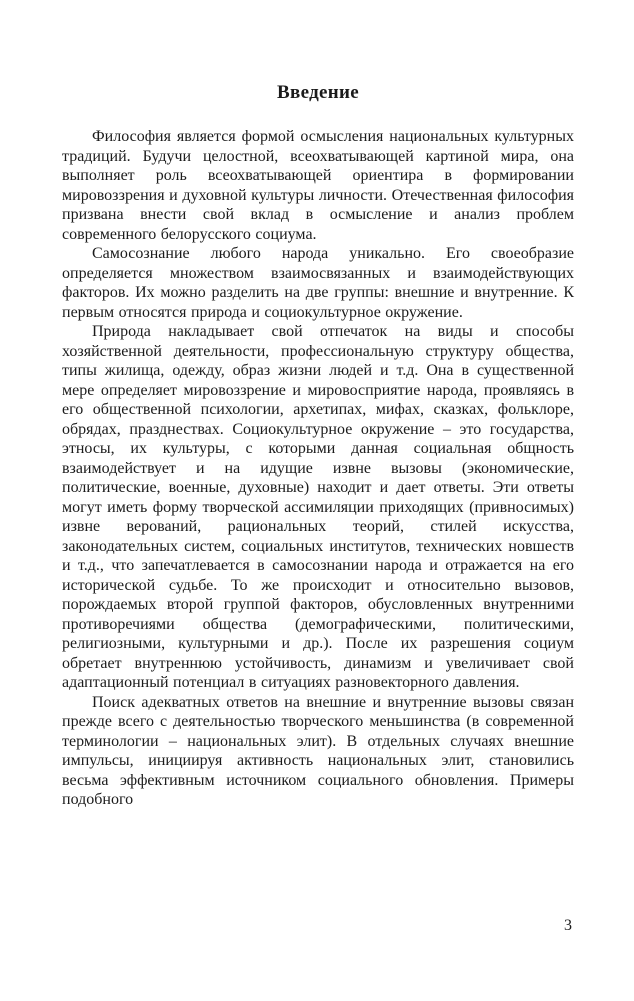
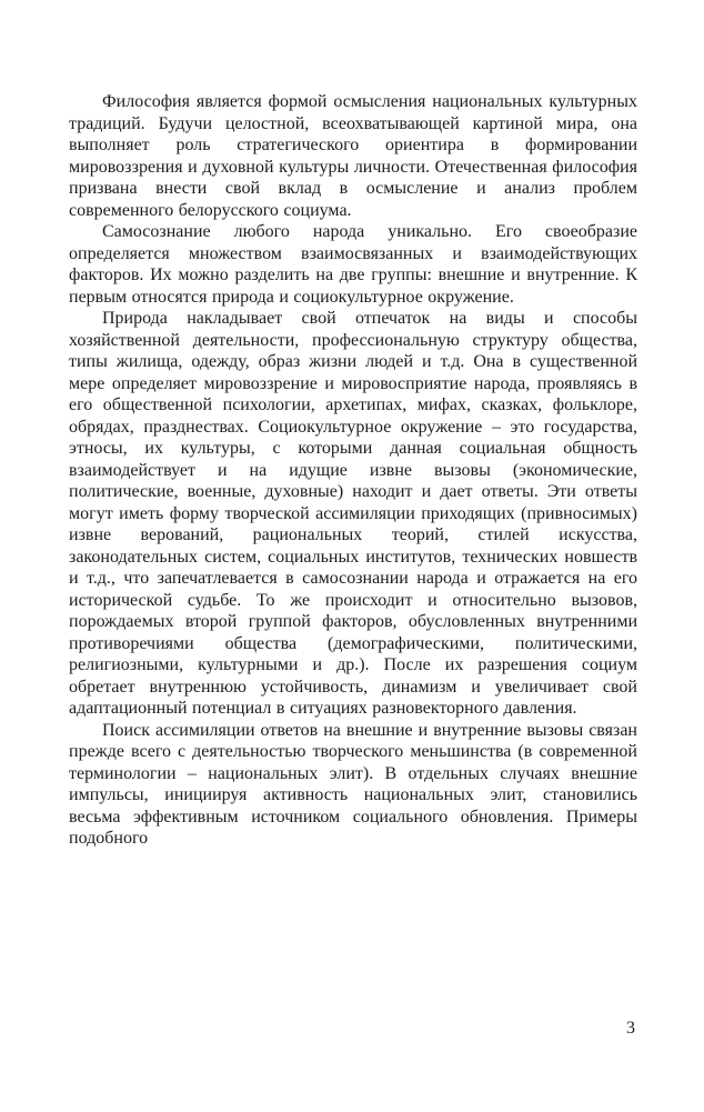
- Введение
- Философия является формой осмысления национальных культурных традиций. Будучи целостной, всеохватывающей картиной мира, она выполняет роль всеохватывающей ориентира в формировании мировоззрения и духовной культуры личности. Отечественная философия призвана внести свой вклад в осмысление и анализ проблем современного белорусского социума.
+ Философия является формой осмысления национальных культурных традиций. Будучи целостной, всеохватывающей картиной мира, она выполняет роль стратегического ориентира в формировании мировоззрения и духовной культуры личности. Отечественная философия призвана внести свой вклад в осмысление и анализ проблем современного белорусского социума.
  Самосознание любого народа уникально. Его своеобразие определяется множеством взаимосвязанных и взаимодействующих факторов. Их можно разделить на две группы: внешние и внутренние. К первым относятся природа и социокультурное окружение.
  Природа накладывает свой отпечаток на виды и способы хозяйственной деятельности, профессиональную структуру общества, типы жилища, одежду, образ жизни людей и т.д. Она в существенной мере определяет мировоззрение и мировосприятие народа, проявляясь в его общественной психологии, архетипах, мифах, сказках, фольклоре, обрядах, празднествах. Социокультурное окружение – это государства, этносы, их культуры, с которыми данная социальная общность взаимодействует и на идущие извне вызовы (экономические, политические, военные, духовные) находит и дает ответы. Эти ответы могут иметь форму творческой ассимиляции приходящих (привносимых) извне верований, рациональных теорий, стилей искусства, законодательных систем, социальных институтов, технических новшеств и т.д., что запечатлевается в самосознании народа и отражается на его исторической судьбе. То же происходит и относительно вызовов, порождаемых второй группой факторов, обусловленных внутренними противоречиями общества (демографическими, политическими, религиозными, культурными и др.). После их разрешения социум обретает внутреннюю устойчивость, динамизм и увеличивает свой адаптационный потенциал в ситуациях разновекторного давления.
- Поиск адекватных ответов на внешние и внутренние вызовы связан прежде всего с деятельностью творческого меньшинства (в современной терминологии – национальных элит). В отдельных случаях внешние импульсы, инициируя активность национальных элит, становились весьма эффективным источником социального обновления. Примеры подобного
+ Поиск ассимиляции ответов на внешние и внутренние вызовы связан прежде всего с деятельностью творческого меньшинства (в современной терминологии – национальных элит). В отдельных случаях внешние импульсы, инициируя активность национальных элит, становились весьма эффективным источником социального обновления. Примеры подобного
  3
